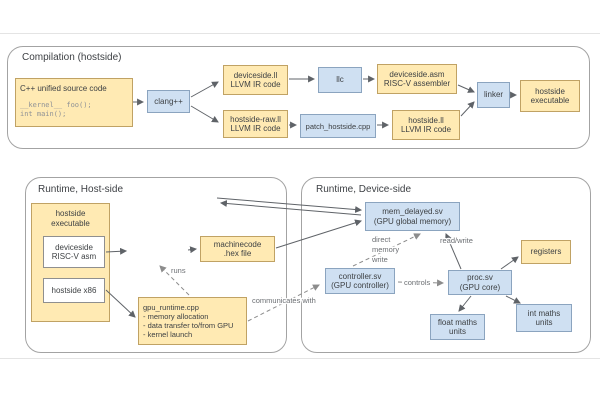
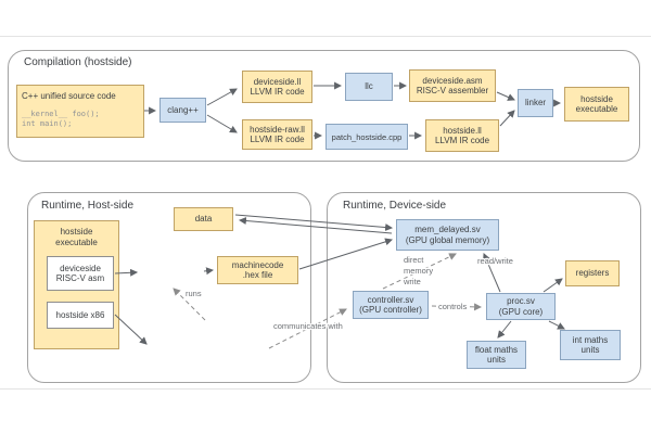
  Compilation (hostside)
  Runtime, Host-side
  Runtime, Device-side
  C++ unified source code
  __kernel__ foo();
  int main();
  clang++
  deviceside.ll
  LLVM IR code
  llc
  deviceside.asm
  RISC-V assembler
  hostside-raw.ll
  LLVM IR code
  patch_hostside.cpp
  hostside.ll
  LLVM IR code
  linker
  hostside
  executable
  hostside
  executable
  deviceside
  RISC-V asm
  hostside x86
+ data
  machinecode
  .hex file
- gpu_runtime.cpp
- - memory allocation
- - data transfer to/from GPU
- - kernel launch
  mem_delayed.sv
  (GPU global memory)
  controller.sv
  (GPU controller)
  proc.sv
  (GPU core)
  registers
  float maths
  units
  int maths
  units
  runs
  communicates with
  direct
  memory
  write
  read/write
  controls
